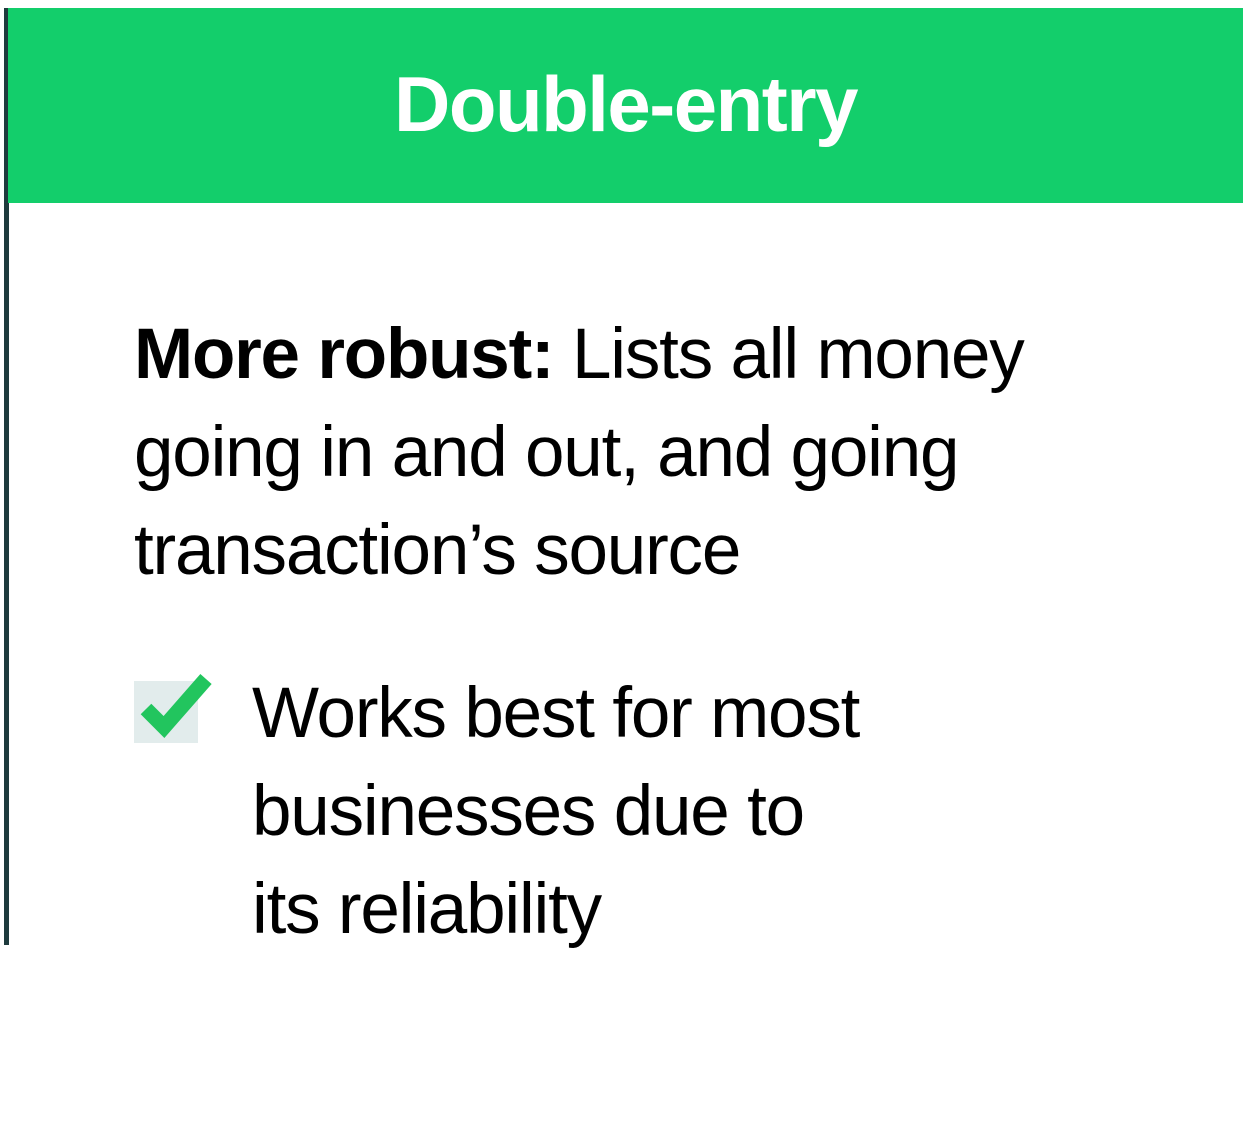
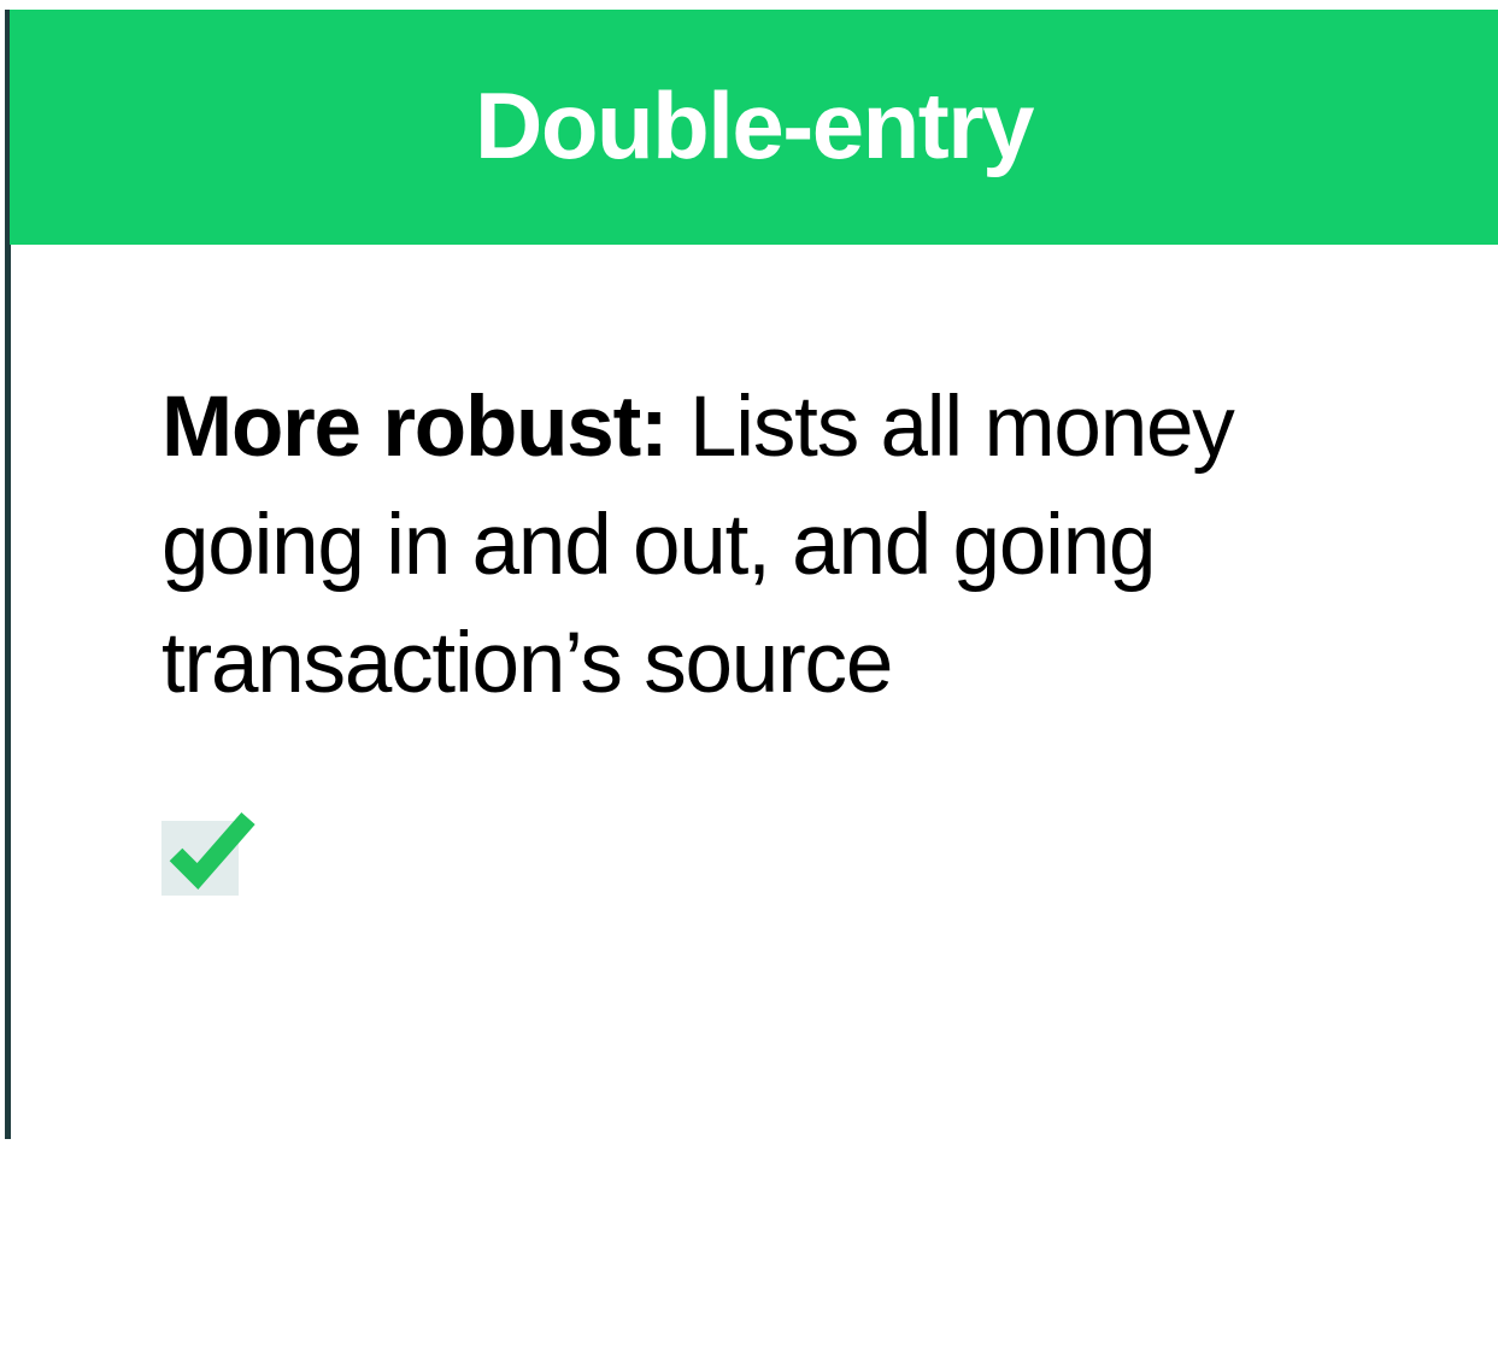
  Double-entry
  More robust: Lists all money going in and out, and going transaction’s source
- Works best for most businesses due to
- its reliability
